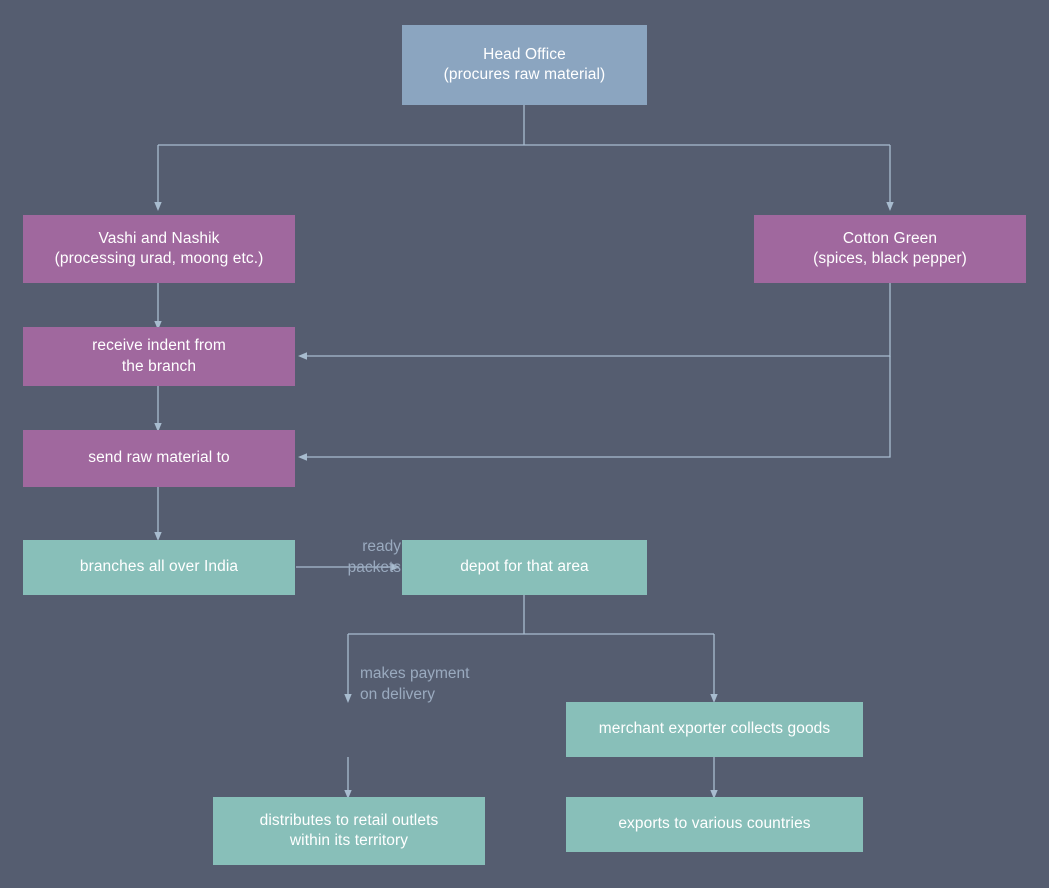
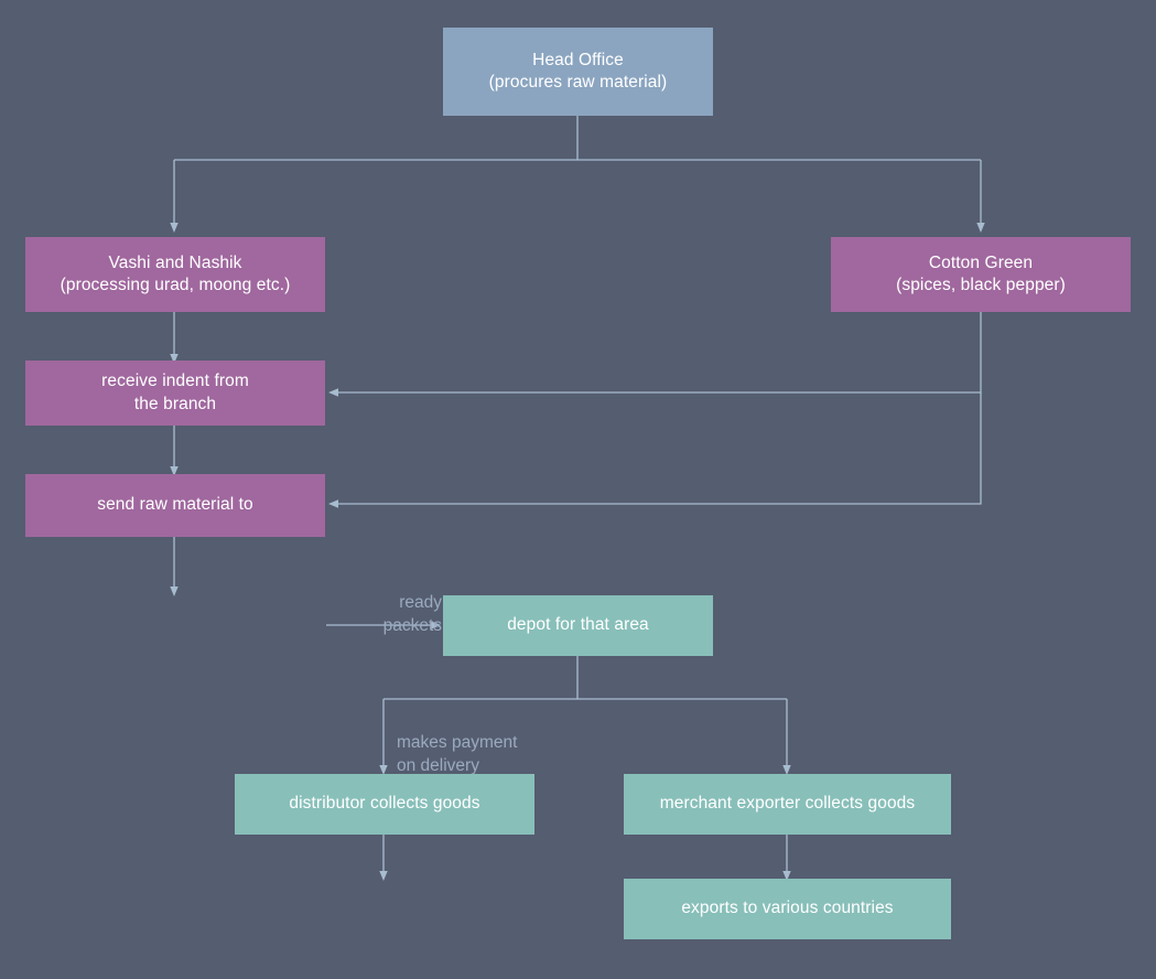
  Head Office
  (procures raw material)
  Vashi and Nashik
  (processing urad, moong etc.)
  Cotton Green
  (spices, black pepper)
  receive indent from
  the branch
  send raw material to
- branches all over India
  depot for that area
+ distributor collects goods
  merchant exporter collects goods
- distributes to retail outlets
- within its territory
  exports to various countries
  ready
  packets
  makes payment
  on delivery
